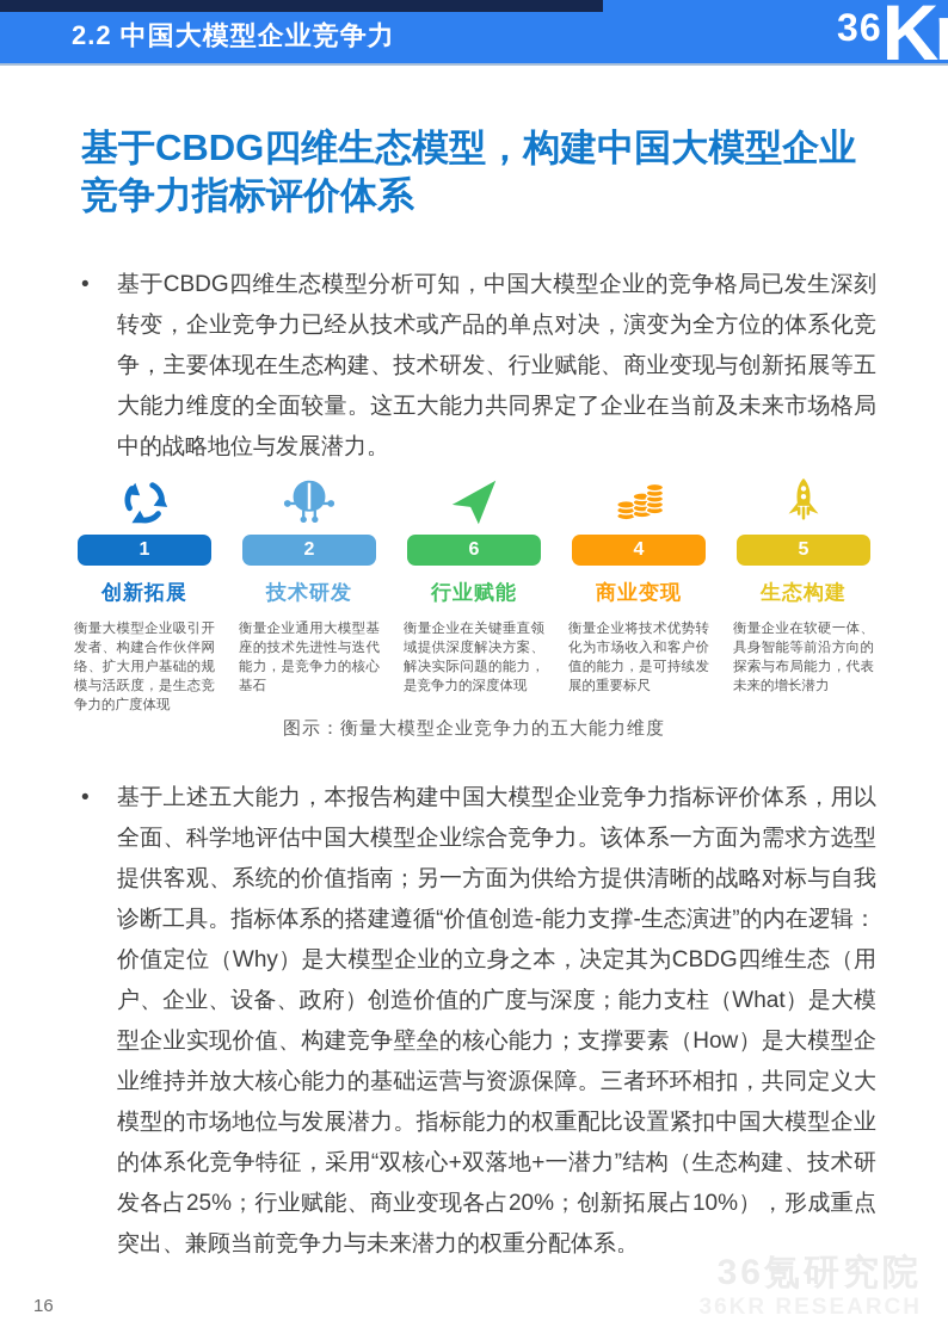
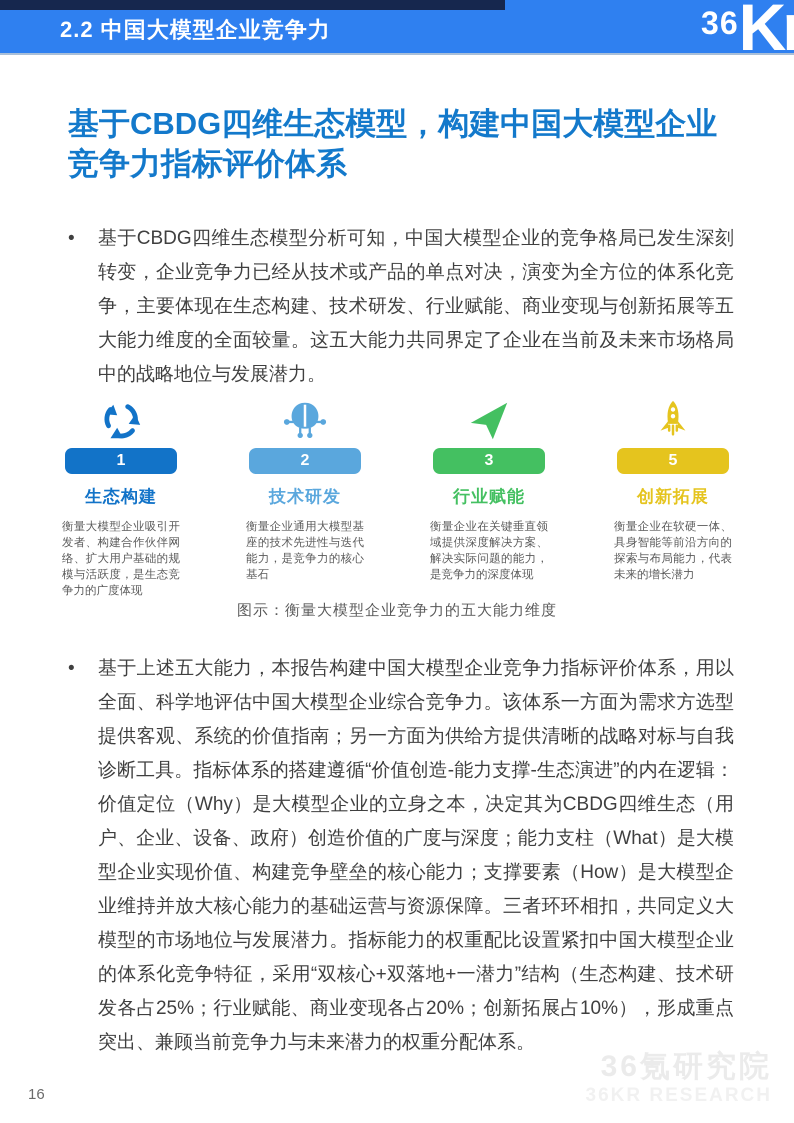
  2.2 中国大模型企业竞争力
  36
  Kr
  基于CBDG四维生态模型，构建中国大模型企业竞争力指标评价体系
  •
  基于CBDG四维生态模型分析可知，中国大模型企业的竞争格局已发生深刻转变，企业竞争力已经从技术或产品的单点对决，演变为全方位的体系化竞争，主要体现在生态构建、技术研发、行业赋能、商业变现与创新拓展等五大能力维度的全面较量。这五大能力共同界定了企业在当前及未来市场格局中的战略地位与发展潜力。
  1
- 创新拓展
+ 生态构建
  衡量大模型企业吸引开发者、构建合作伙伴网络、扩大用户基础的规模与活跃度，是生态竞争力的广度体现
  2
  技术研发
  衡量企业通用大模型基座的技术先进性与迭代能力，是竞争力的核心基石
- 6
+ 3
  行业赋能
  衡量企业在关键垂直领域提供深度解决方案、解决实际问题的能力，是竞争力的深度体现
- 4
- 商业变现
- 衡量企业将技术优势转化为市场收入和客户价值的能力，是可持续发展的重要标尺
  5
- 生态构建
+ 创新拓展
  衡量企业在软硬一体、具身智能等前沿方向的探索与布局能力，代表未来的增长潜力
  图示：衡量大模型企业竞争力的五大能力维度
  •
  基于上述五大能力，本报告构建中国大模型企业竞争力指标评价体系，用以全面、科学地评估中国大模型企业综合竞争力。该体系一方面为需求方选型提供客观、系统的价值指南；另一方面为供给方提供清晰的战略对标与自我诊断工具。指标体系的搭建遵循“价值创造-能力支撑-生态演进”的内在逻辑：价值定位（Why）是大模型企业的立身之本，决定其为CBDG四维生态（用户、企业、设备、政府）创造价值的广度与深度；能力支柱（What）是大模型企业实现价值、构建竞争壁垒的核心能力；支撑要素（How）是大模型企业维持并放大核心能力的基础运营与资源保障。三者环环相扣，共同定义大模型的市场地位与发展潜力。指标能力的权重配比设置紧扣中国大模型企业的体系化竞争特征，采用“双核心+双落地+一潜力”结构（生态构建、技术研发各占25%；行业赋能、商业变现各占20%；创新拓展占10%），形成重点突出、兼顾当前竞争力与未来潜力的权重分配体系。
  16
